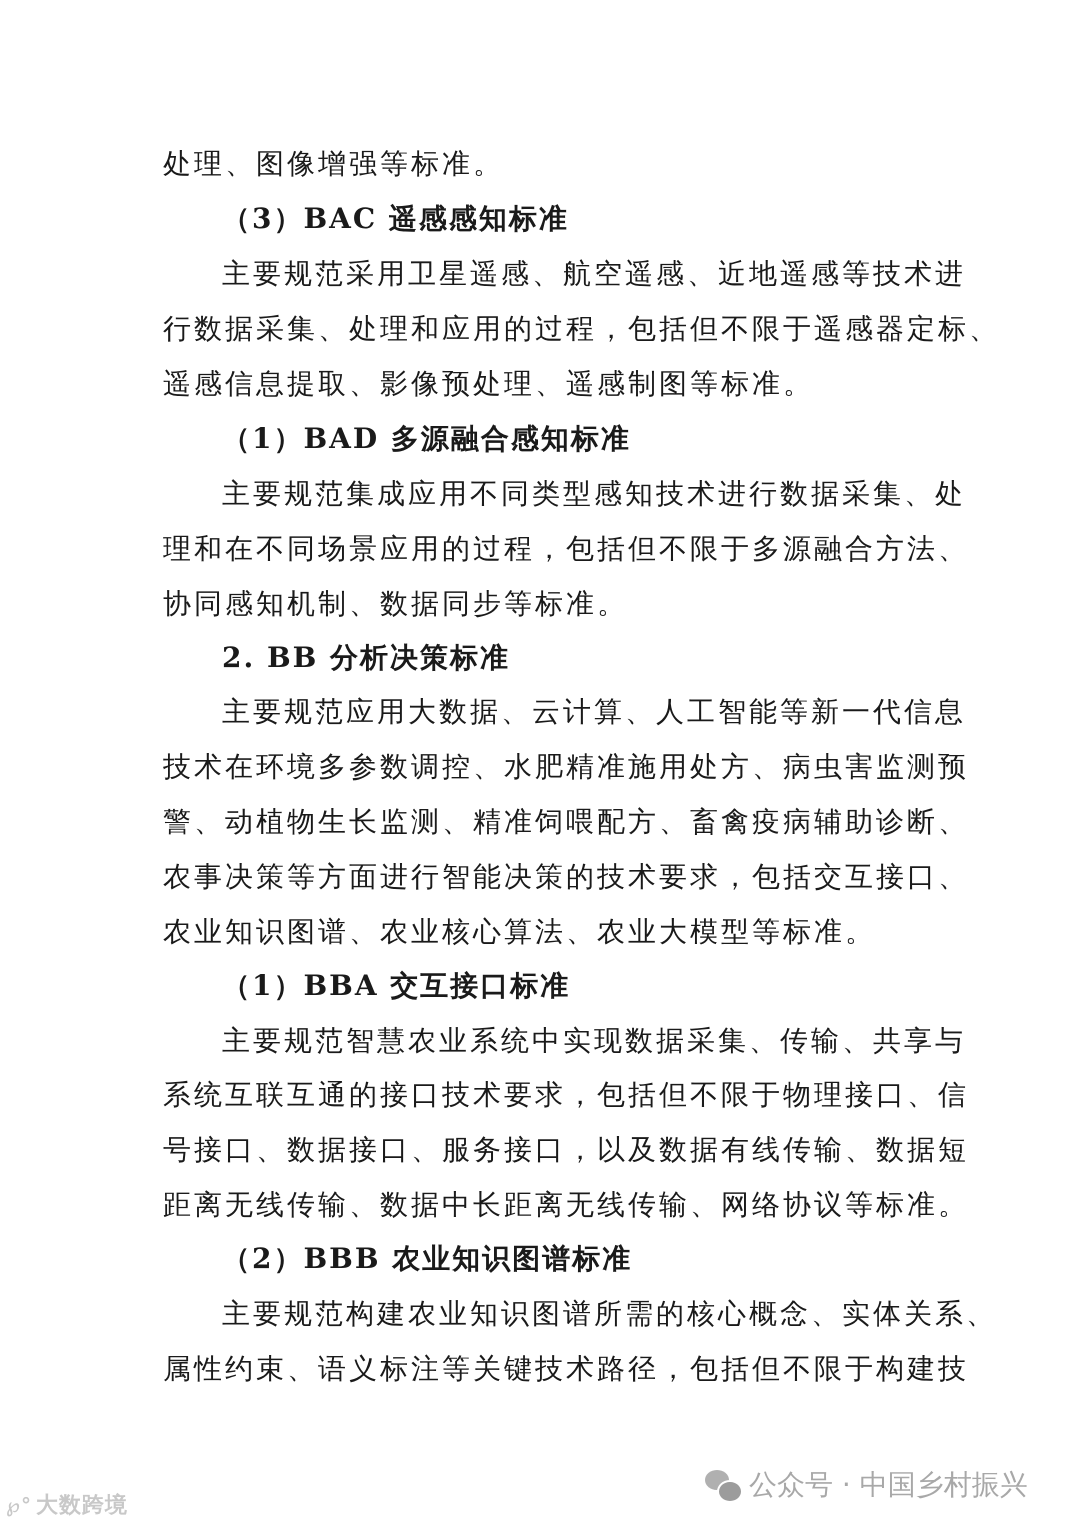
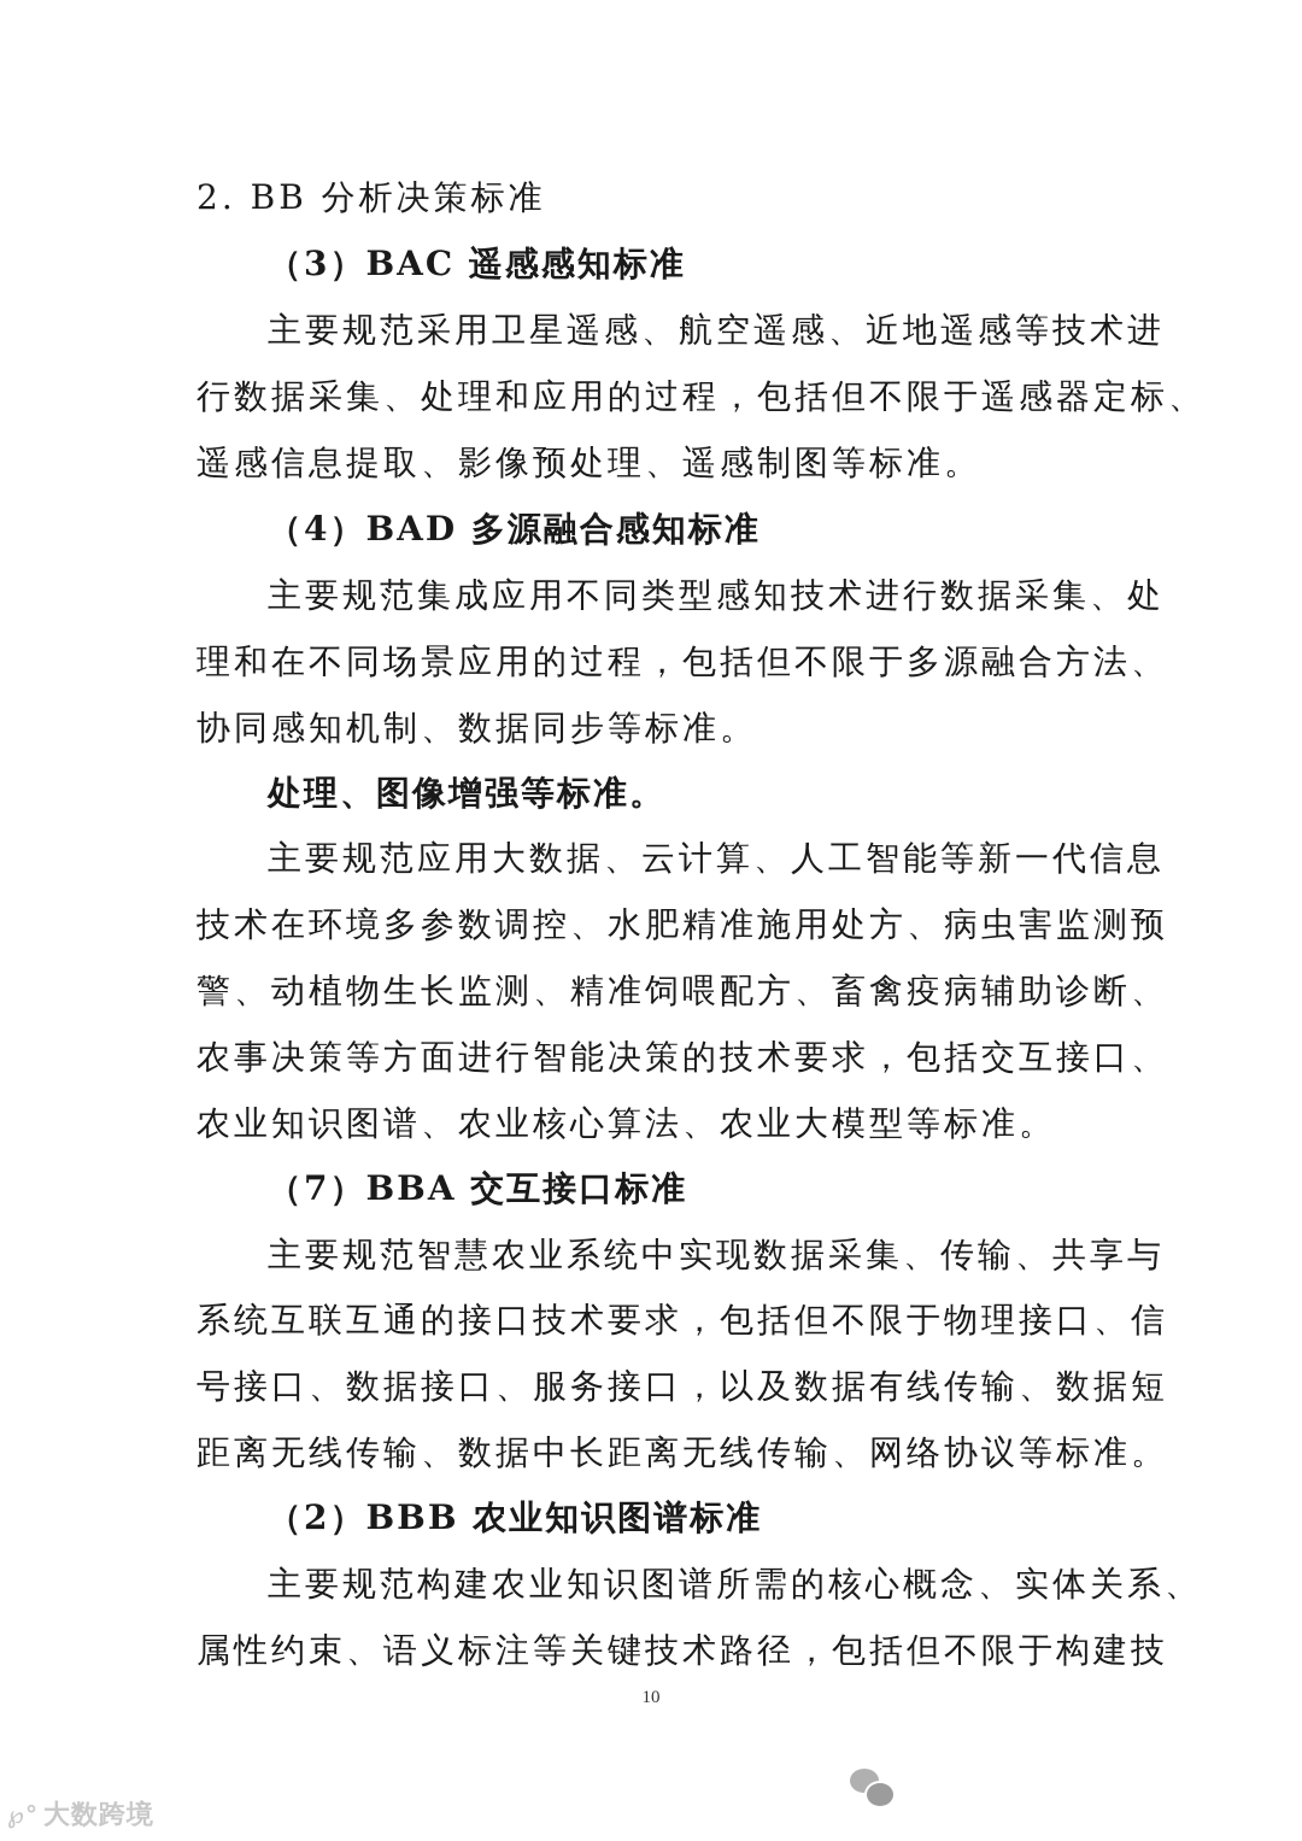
- 处理、图像增强等标准。
+ 2. BB 分析决策标准
  （3）BAC 遥感感知标准
  主要规范采用卫星遥感、航空遥感、近地遥感等技术进
  行数据采集、处理和应用的过程，包括但不限于遥感器定标、
  遥感信息提取、影像预处理、遥感制图等标准。
- （1）BAD 多源融合感知标准
+ （4）BAD 多源融合感知标准
  主要规范集成应用不同类型感知技术进行数据采集、处
  理和在不同场景应用的过程，包括但不限于多源融合方法、
  协同感知机制、数据同步等标准。
- 2. BB 分析决策标准
+ 处理、图像增强等标准。
  主要规范应用大数据、云计算、人工智能等新一代信息
  技术在环境多参数调控、水肥精准施用处方、病虫害监测预
  警、动植物生长监测、精准饲喂配方、畜禽疫病辅助诊断、
  农事决策等方面进行智能决策的技术要求，包括交互接口、
  农业知识图谱、农业核心算法、农业大模型等标准。
- （1）BBA 交互接口标准
+ （7）BBA 交互接口标准
  主要规范智慧农业系统中实现数据采集、传输、共享与
  系统互联互通的接口技术要求，包括但不限于物理接口、信
  号接口、数据接口、服务接口，以及数据有线传输、数据短
  距离无线传输、数据中长距离无线传输、网络协议等标准。
  （2）BBB 农业知识图谱标准
  主要规范构建农业知识图谱所需的核心概念、实体关系、
  属性约束、语义标注等关键技术路径，包括但不限于构建技
+ 10
  ℘° 大数跨境
- 公众号 · 中国乡村振兴
